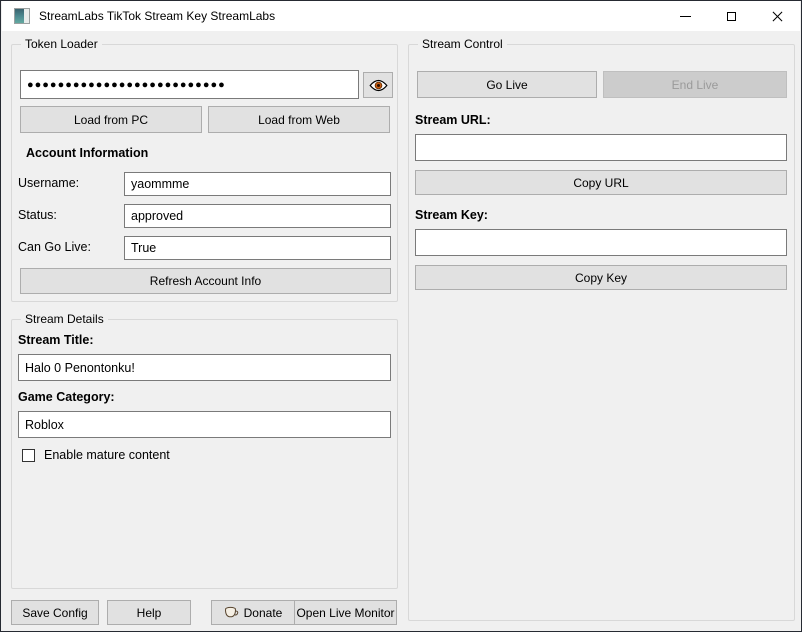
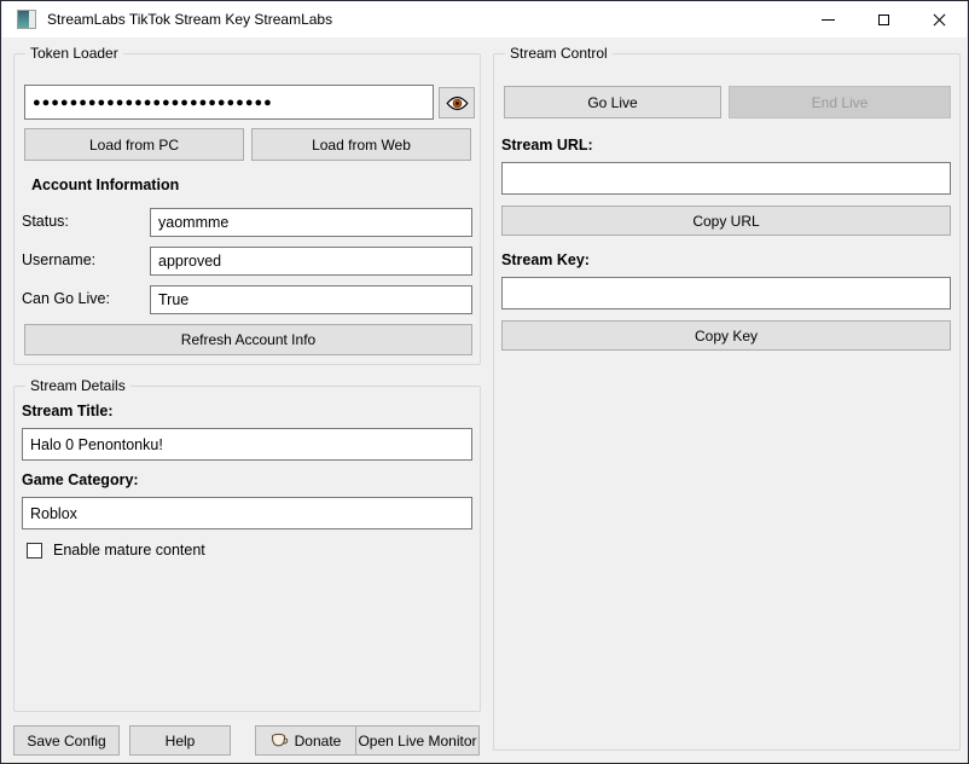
  StreamLabs TikTok Stream Key StreamLabs
  Token Loader
  ●●●●●●●●●●●●●●●●●●●●●●●●●●
  Load from PC
  Load from Web
  Account Information
- Username:
+ Status:
  yaommme
- Status:
+ Username:
  approved
  Can Go Live:
  True
  Refresh Account Info
  Stream Details
  Stream Title:
  Halo 0 Penontonku!
  Game Category:
  Roblox
  Enable mature content
  Stream Control
  Go Live
  End Live
  Stream URL:
  Copy URL
  Stream Key:
  Copy Key
  Save Config
  Help
  Donate
  Open Live Monitor
